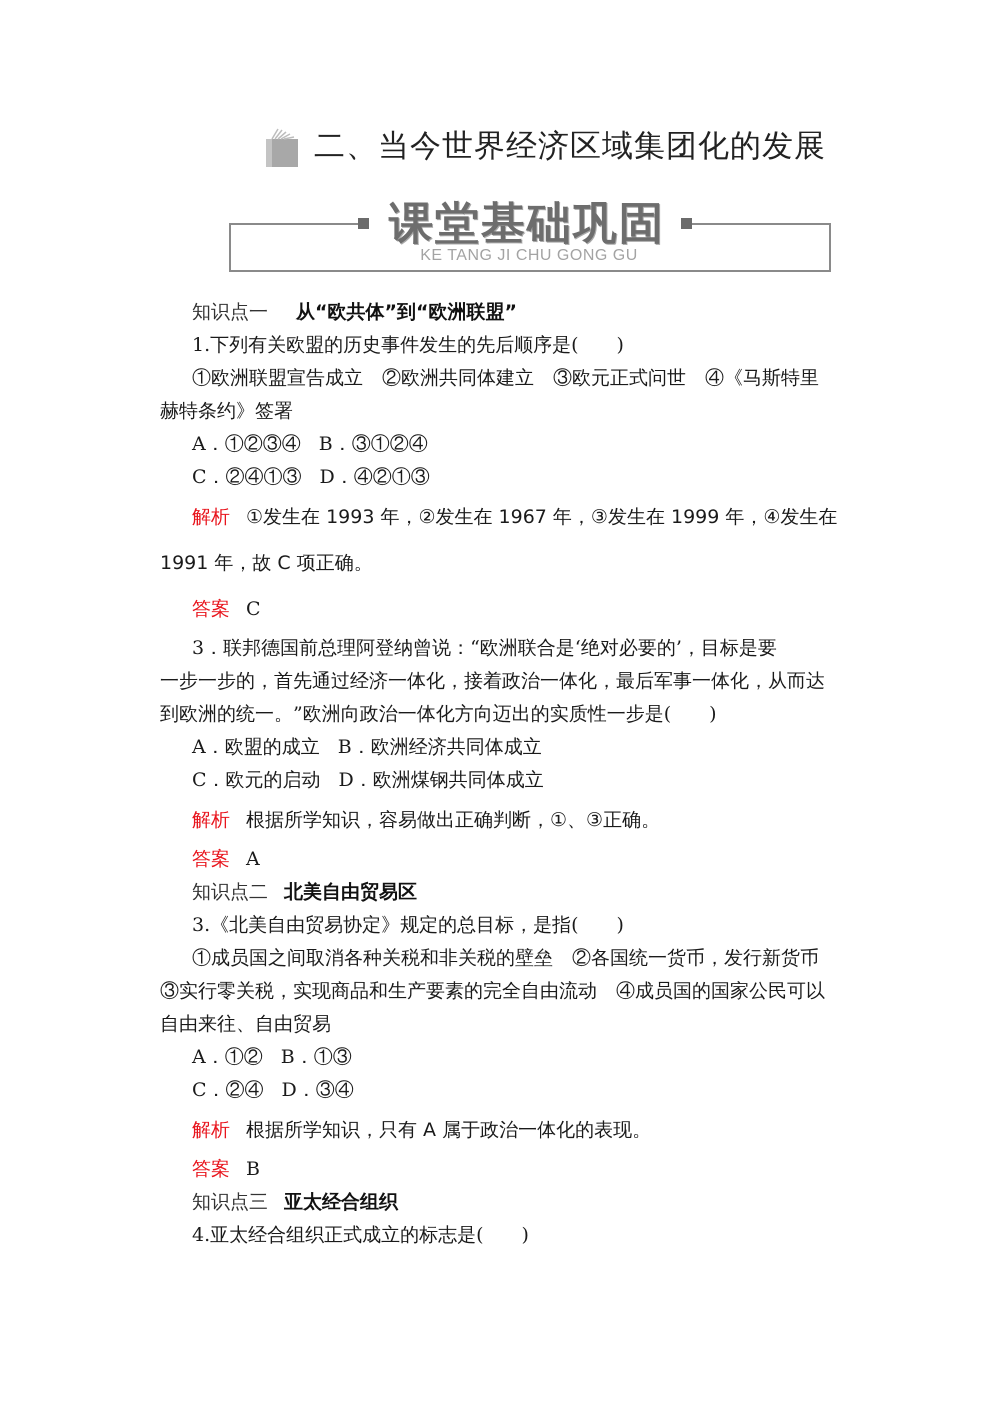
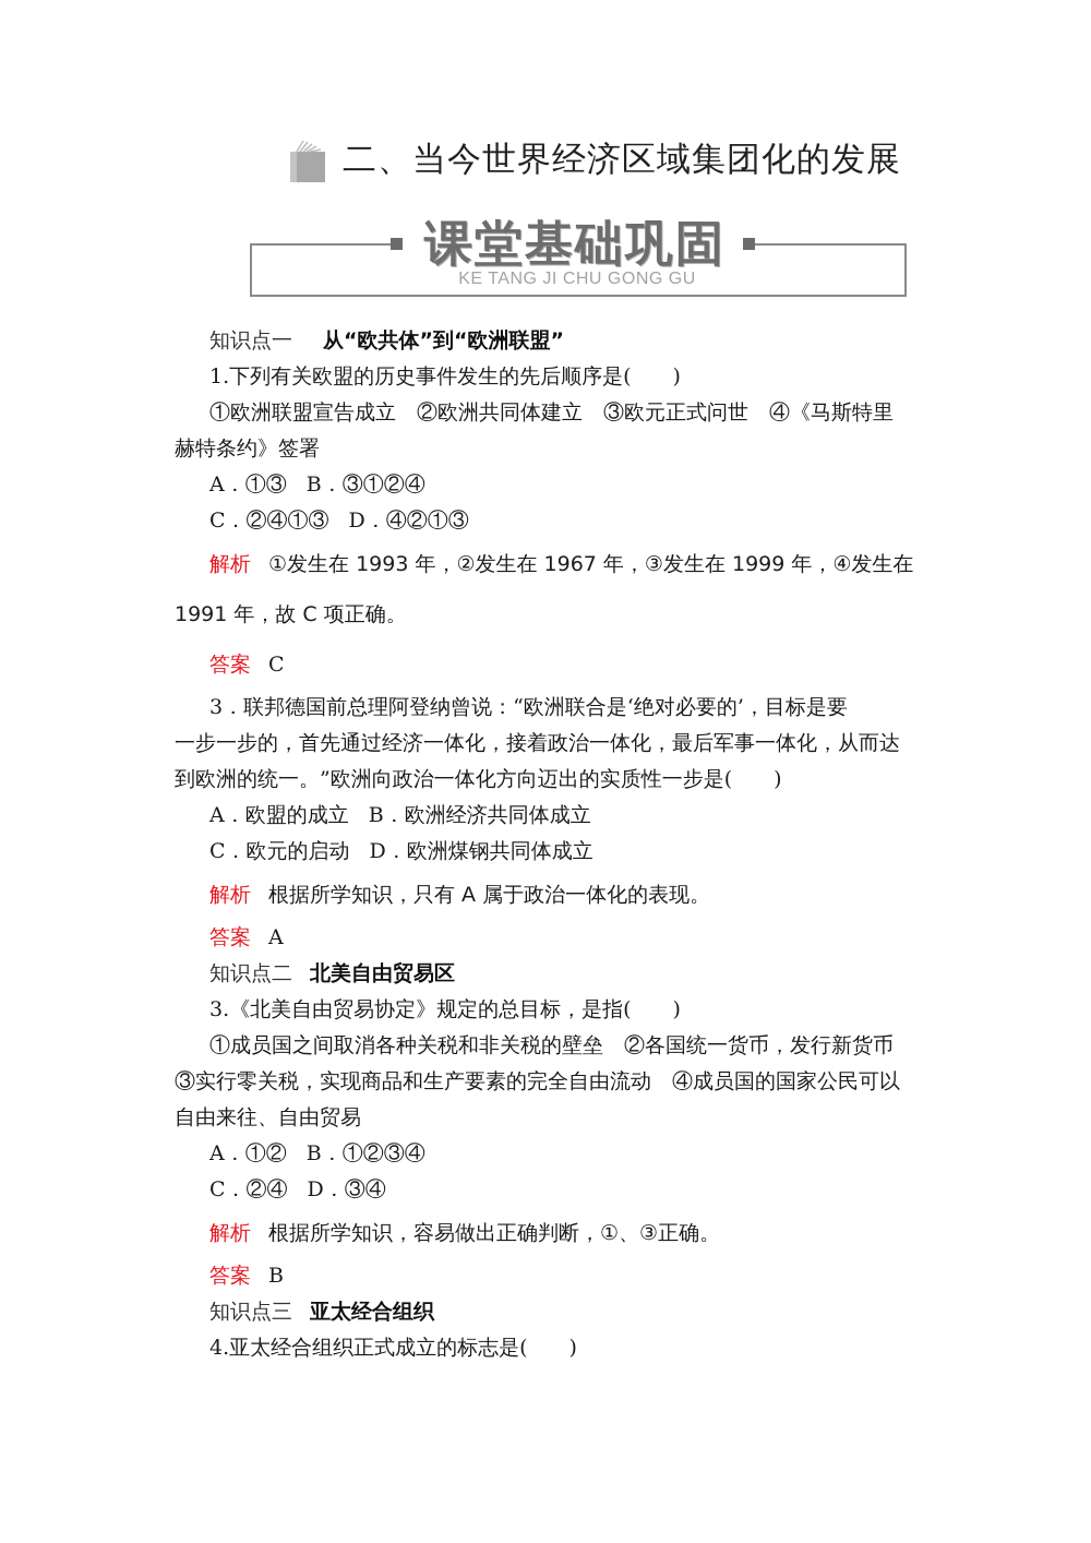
  二、当今世界经济区域集团化的发展
  课堂基础巩固
  KE TANG JI CHU GONG GU
  知识点一 从“欧共体”到“欧洲联盟”
  1.下列有关欧盟的历史事件发生的先后顺序是( )
  ①欧洲联盟宣告成立 ②欧洲共同体建立 ③欧元正式问世 ④《马斯特里
  赫特条约》签署
- A．①②③④ B．③①②④
+ A．①③ B．③①②④
  C．②④①③ D．④②①③
  解析 ①发生在 1993 年，②发生在 1967 年，③发生在 1999 年，④发生在
  1991 年，故 C 项正确。
  答案 C
  3．联邦德国前总理阿登纳曾说：“欧洲联合是‘绝对必要的’，目标是要
  一步一步的，首先通过经济一体化，接着政治一体化，最后军事一体化，从而达
  到欧洲的统一。”欧洲向政治一体化方向迈出的实质性一步是( )
  A．欧盟的成立 B．欧洲经济共同体成立
  C．欧元的启动 D．欧洲煤钢共同体成立
- 解析 根据所学知识，容易做出正确判断，①、③正确。
+ 解析 根据所学知识，只有 A 属于政治一体化的表现。
  答案 A
  知识点二 北美自由贸易区
  3.《北美自由贸易协定》规定的总目标，是指( )
  ①成员国之间取消各种关税和非关税的壁垒 ②各国统一货币，发行新货币
  ③实行零关税，实现商品和生产要素的完全自由流动 ④成员国的国家公民可以
  自由来往、自由贸易
- A．①② B．①③
+ A．①② B．①②③④
  C．②④ D．③④
- 解析 根据所学知识，只有 A 属于政治一体化的表现。
+ 解析 根据所学知识，容易做出正确判断，①、③正确。
  答案 B
  知识点三 亚太经合组织
  4.亚太经合组织正式成立的标志是( )
